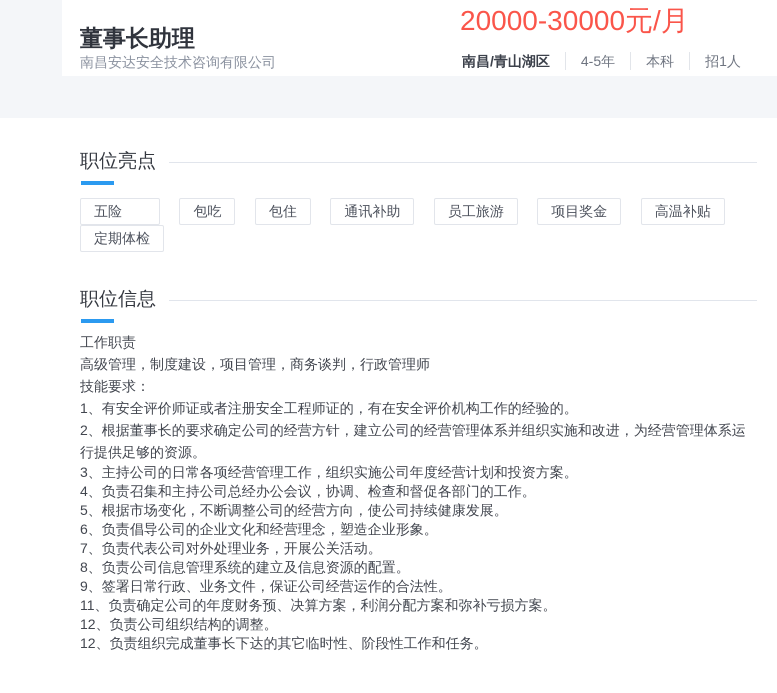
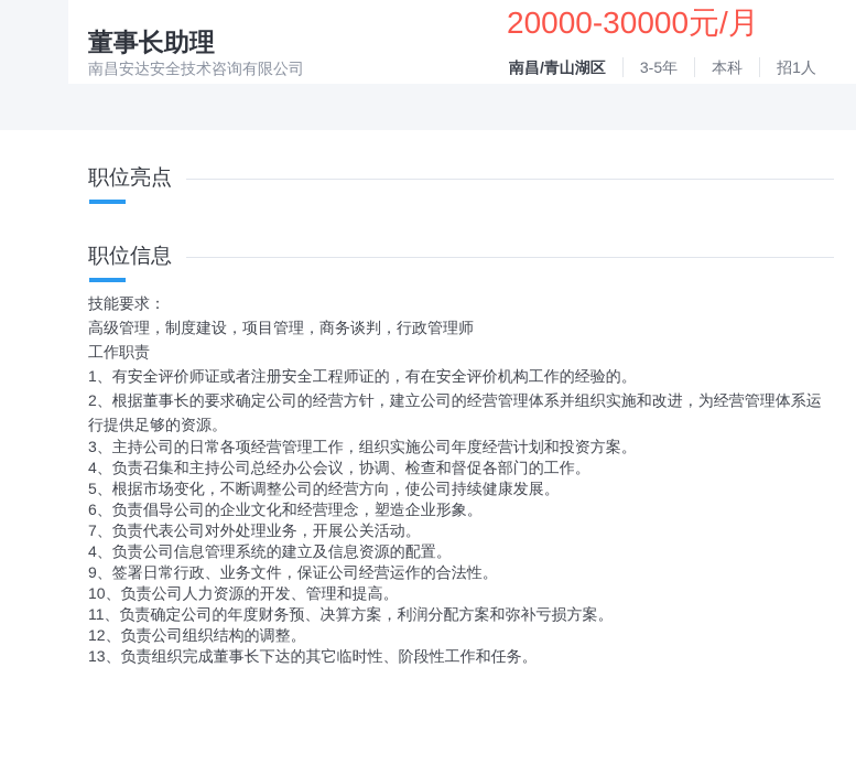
  董事长助理
  南昌安达安全技术咨询有限公司
  20000-30000元/月
  南昌/青山湖区
- 4-5年
+ 3-5年
  本科
  招1人
  职位亮点
- 五险 包吃 包住 通讯补助 员工旅游 项目奖金 高温补贴 定期体检
  职位信息
- 工作职责
+ 技能要求：
  高级管理，制度建设，项目管理，商务谈判，行政管理师
- 技能要求：
+ 工作职责
  1、有安全评价师证或者注册安全工程师证的，有在安全评价机构工作的经验的。
  2、根据董事长的要求确定公司的经营方针，建立公司的经营管理体系并组织实施和改进，为经营管理体系运行提供足够的资源。
  3、主持公司的日常各项经营管理工作，组织实施公司年度经营计划和投资方案。
  4、负责召集和主持公司总经办公会议，协调、检查和督促各部门的工作。
  5、根据市场变化，不断调整公司的经营方向，使公司持续健康发展。
  6、负责倡导公司的企业文化和经营理念，塑造企业形象。
  7、负责代表公司对外处理业务，开展公关活动。
- 8、负责公司信息管理系统的建立及信息资源的配置。
+ 4、负责公司信息管理系统的建立及信息资源的配置。
  9、签署日常行政、业务文件，保证公司经营运作的合法性。
+ 10、负责公司人力资源的开发、管理和提高。
  11、负责确定公司的年度财务预、决算方案，利润分配方案和弥补亏损方案。
  12、负责公司组织结构的调整。
- 12、负责组织完成董事长下达的其它临时性、阶段性工作和任务。
+ 13、负责组织完成董事长下达的其它临时性、阶段性工作和任务。
